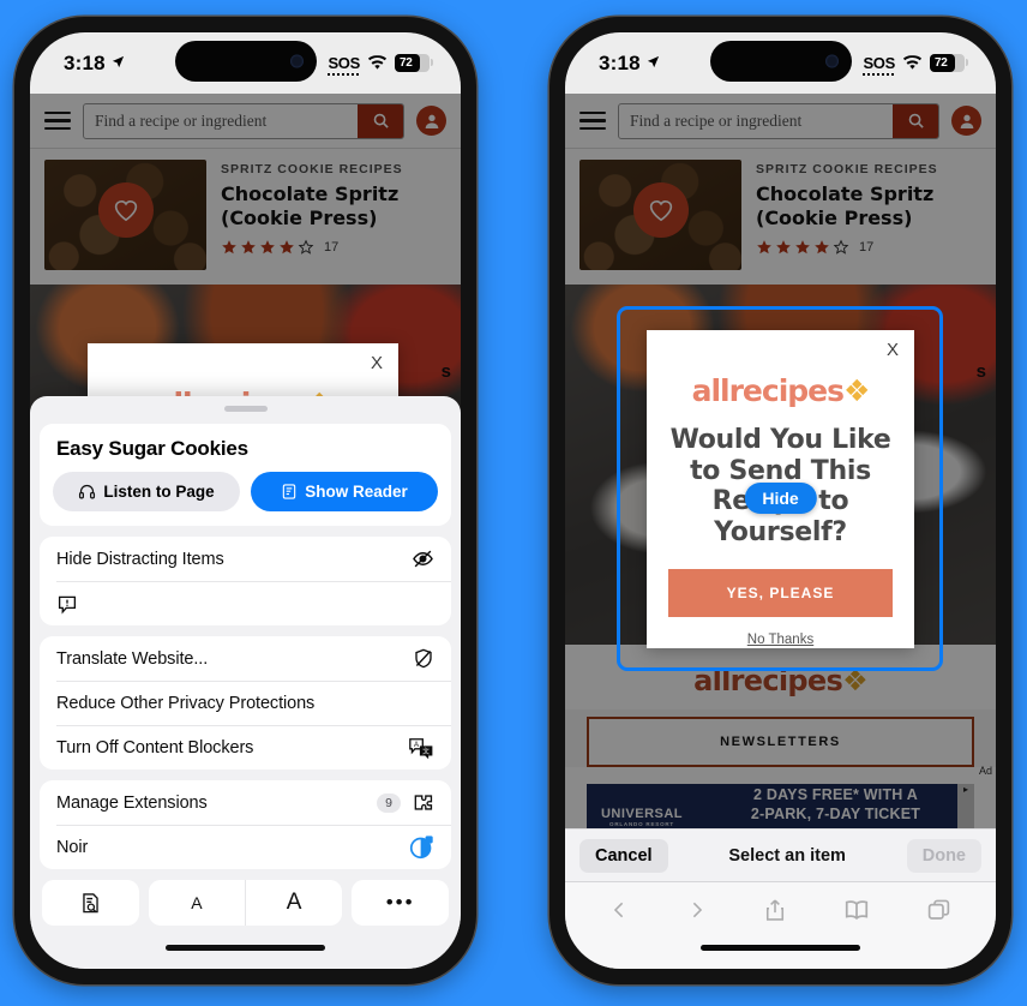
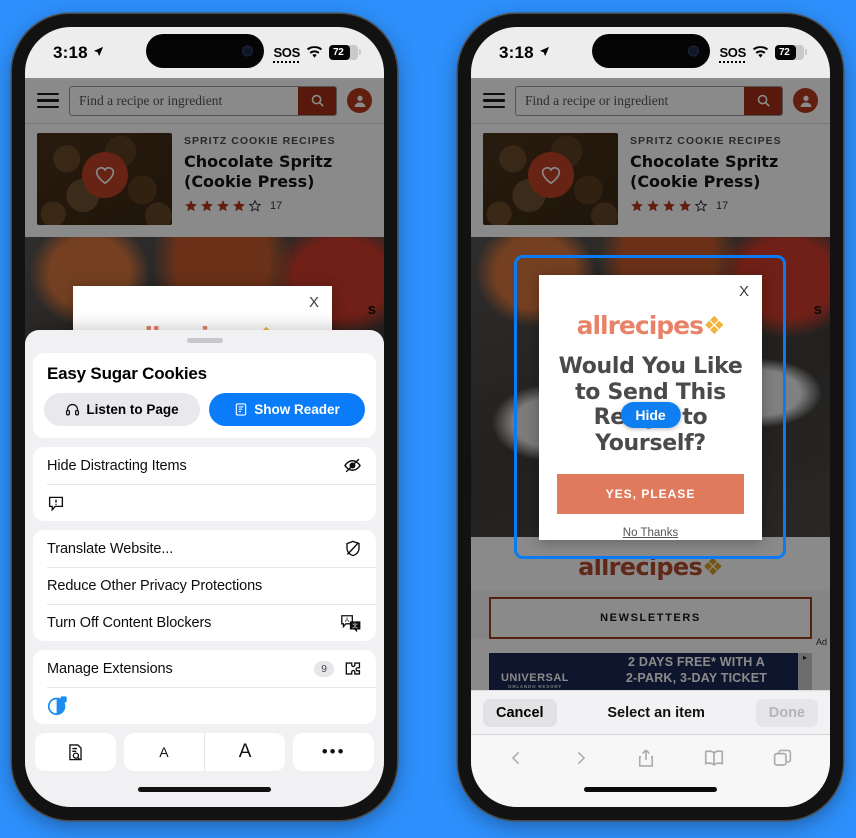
  3:18
  SOS
  72
  Find a recipe or ingredient
  SPRITZ COOKIE RECIPES
  Chocolate Spritz (Cookie Press)
  17
  s
  X
  Easy Sugar Cookies
  Listen to Page
  Show Reader
  Hide Distracting Items
  Translate Website...
  Reduce Other Privacy Protections
  Turn Off Content Blockers
  Manage Extensions
  9
- Noir
  A
  A
  •••
  3:18
  SOS
  72
  Find a recipe or ingredient
  SPRITZ COOKIE RECIPES
  Chocolate Spritz (Cookie Press)
  17
  s
  allrecipes❖
  NEWSLETTERS
  Ad
  UNIVERSAL
  2 DAYS FREE* WITH A
- 2-PARK, 7-DAY TICKET
+ 2-PARK, 3-DAY TICKET
  ▸
  X
  allrecipes❖
  Would You Like to Send This Re to Yourself?
  YES, PLEASE
  No Thanks
  Hide
  Cancel
  Select an item
  Done
